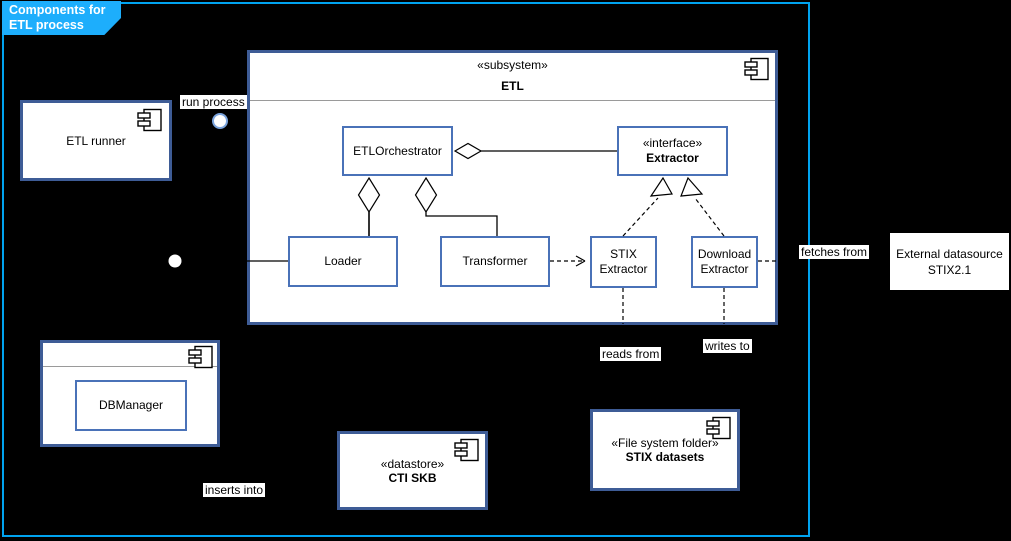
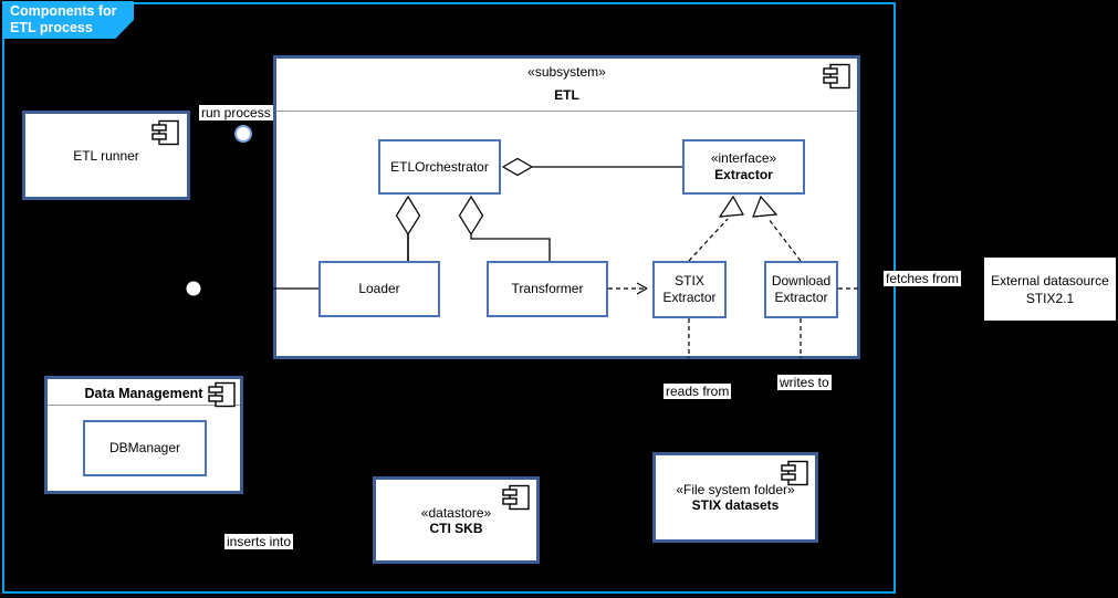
  Components for
  ETL process
  ETL runner
  «subsystem»
  ETL
  ETLOrchestrator
  «interface»
  Extractor
  Loader
  Transformer
  STIX
  Extractor
  Download
  Extractor
+ Data Management
  DBManager
  «datastore»
  CTI SKB
  «File system folder»
  STIX datasets
  External datasource
  STIX2.1
  run process
  fetches from
  reads from
  writes to
  inserts into
